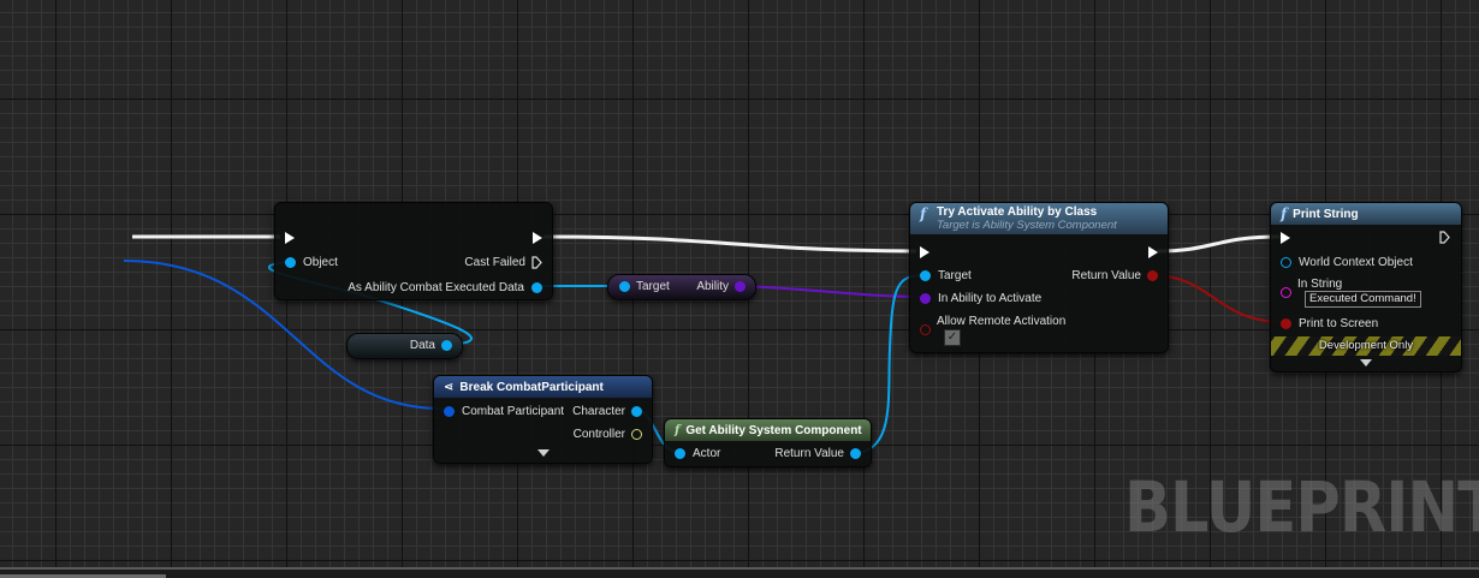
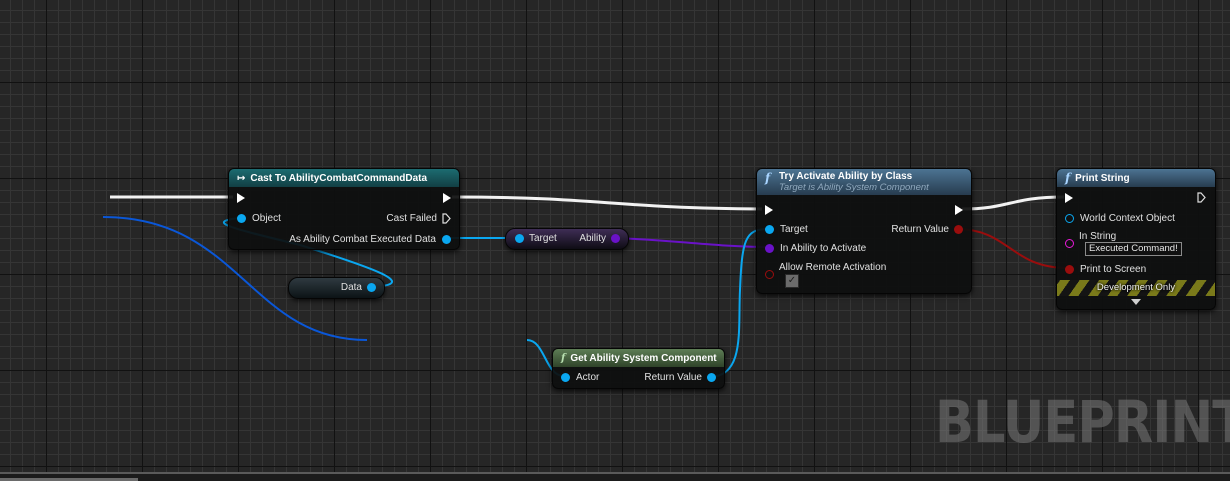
+ ↦
+ Cast To AbilityCombatCommandData
  Object
  Cast Failed
  As Ability Combat Executed Data
  Data
  Target
  Ability
- ⋖
- Break CombatParticipant
- Combat Participant
- Character
- Controller
  f
  Get Ability System Component
  Actor
  Return Value
  f
  Try Activate Ability by Class
  Target is Ability System Component
  Target
  Return Value
  In Ability to Activate
  Allow Remote Activation
  ✓
  f
  Print String
  World Context Object
  In String
  Executed Command!
  Print to Screen
  Development Only
  BLUEPRINT
